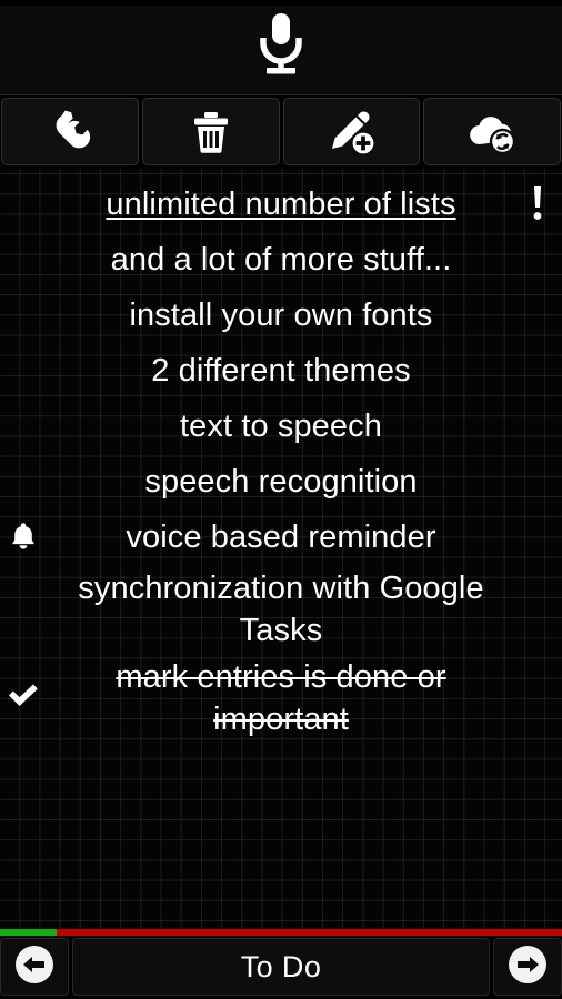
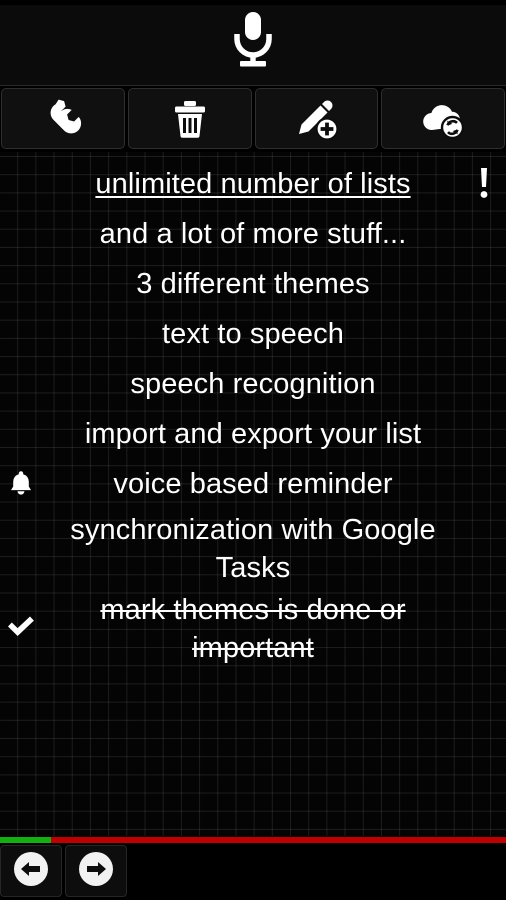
  unlimited number of lists
  and a lot of more stuff...
- install your own fonts
- 2 different themes
+ 3 different themes
  text to speech
  speech recognition
+ import and export your list
  voice based reminder
  synchronization with Google Tasks
- mark entries is done or important
+ mark themes is done or important
- To Do
